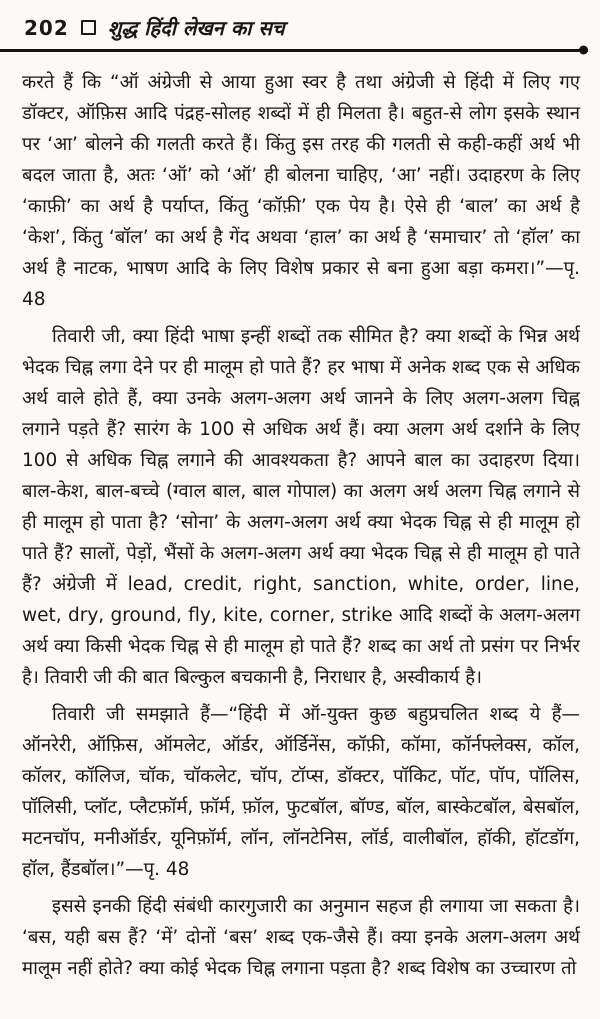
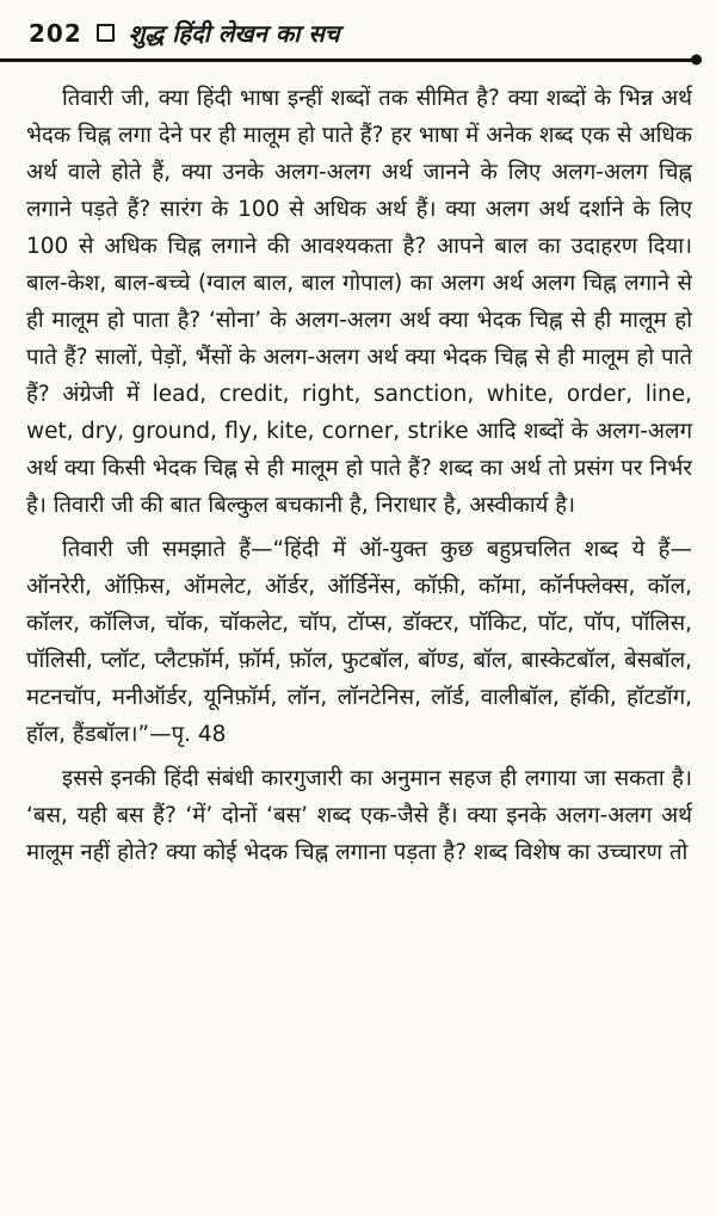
  202
  शुद्ध हिंदी लेखन का सच
- करते हैं कि “ऑ अंग्रेजी से आया हुआ स्वर है तथा अंग्रेजी से हिंदी में लिए गए डॉक्टर, ऑफ़िस आदि पंद्रह-सोलह शब्दों में ही मिलता है। बहुत-से लोग इसके स्थान पर ‘आ’ बोलने की गलती करते हैं। किंतु इस तरह की गलती से कही-कहीं अर्थ भी बदल जाता है, अतः ‘ऑ’ को ‘ऑ’ ही बोलना चाहिए, ‘आ’ नहीं। उदाहरण के लिए ‘काफ़ी’ का अर्थ है पर्याप्त, किंतु ‘कॉफ़ी’ एक पेय है। ऐसे ही ‘बाल’ का अर्थ है ‘केश’, किंतु ‘बॉल’ का अर्थ है गेंद अथवा ‘हाल’ का अर्थ है ‘समाचार’ तो ‘हॉल’ का अर्थ है नाटक, भाषण आदि के लिए विशेष प्रकार से बना हुआ बड़ा कमरा।”—पृ. 48
  तिवारी जी, क्या हिंदी भाषा इन्हीं शब्दों तक सीमित है? क्या शब्दों के भिन्न अर्थ भेदक चिह्न लगा देने पर ही मालूम हो पाते हैं? हर भाषा में अनेक शब्द एक से अधिक अर्थ वाले होते हैं, क्या उनके अलग-अलग अर्थ जानने के लिए अलग-अलग चिह्न लगाने पड़ते हैं? सारंग के 100 से अधिक अर्थ हैं। क्या अलग अर्थ दर्शाने के लिए 100 से अधिक चिह्न लगाने की आवश्यकता है? आपने बाल का उदाहरण दिया। बाल-केश, बाल-बच्चे (ग्वाल बाल, बाल गोपाल) का अलग अर्थ अलग चिह्न लगाने से ही मालूम हो पाता है? ‘सोना’ के अलग-अलग अर्थ क्या भेदक चिह्न से ही मालूम हो पाते हैं? सालों, पेड़ों, भैंसों के अलग-अलग अर्थ क्या भेदक चिह्न से ही मालूम हो पाते हैं? अंग्रेजी में lead, credit, right, sanction, white, order, line, wet, dry, ground, fly, kite, corner, strike आदि शब्दों के अलग-अलग अर्थ क्या किसी भेदक चिह्न से ही मालूम हो पाते हैं? शब्द का अर्थ तो प्रसंग पर निर्भर है। तिवारी जी की बात बिल्कुल बचकानी है, निराधार है, अस्वीकार्य है।
  तिवारी जी समझाते हैं—“हिंदी में ऑ-युक्त कुछ बहुप्रचलित शब्द ये हैं—ऑनरेरी, ऑफ़िस, ऑमलेट, ऑर्डर, ऑर्डिनेंस, कॉफ़ी, कॉमा, कॉर्नफ्लेक्स, कॉल, कॉलर, कॉलिज, चॉक, चॉकलेट, चॉप, टॉप्स, डॉक्टर, पॉकिट, पॉट, पॉप, पॉलिस, पॉलिसी, प्लॉट, प्लैटफ़ॉर्म, फ़ॉर्म, फ़ॉल, फुटबॉल, बॉण्ड, बॉल, बास्केटबॉल, बेसबॉल, मटनचॉप, मनीऑर्डर, यूनिफ़ॉर्म, लॉन, लॉनटेनिस, लॉर्ड, वालीबॉल, हॉकी, हॉटडॉग, हॉल, हैंडबॉल।”—पृ. 48
  इससे इनकी हिंदी संबंधी कारगुजारी का अनुमान सहज ही लगाया जा सकता है। ‘बस, यही बस हैं? ‘में’ दोनों ‘बस’ शब्द एक-जैसे हैं। क्या इनके अलग-अलग अर्थ मालूम नहीं होते? क्या कोई भेदक चिह्न लगाना पड़ता है? शब्द विशेष का उच्चारण तो
